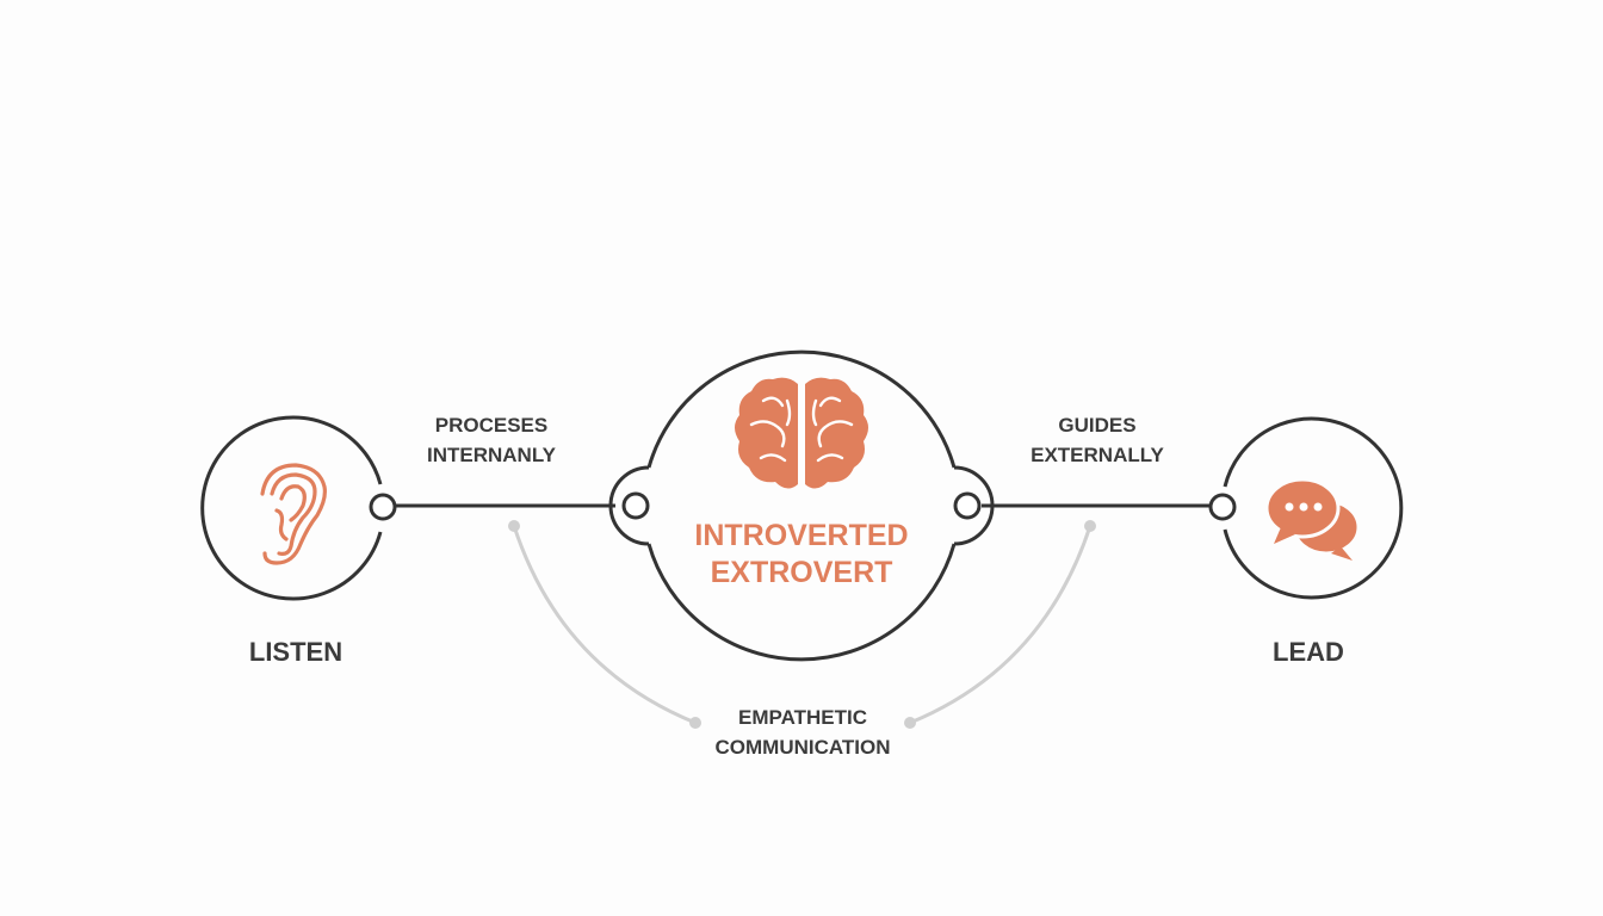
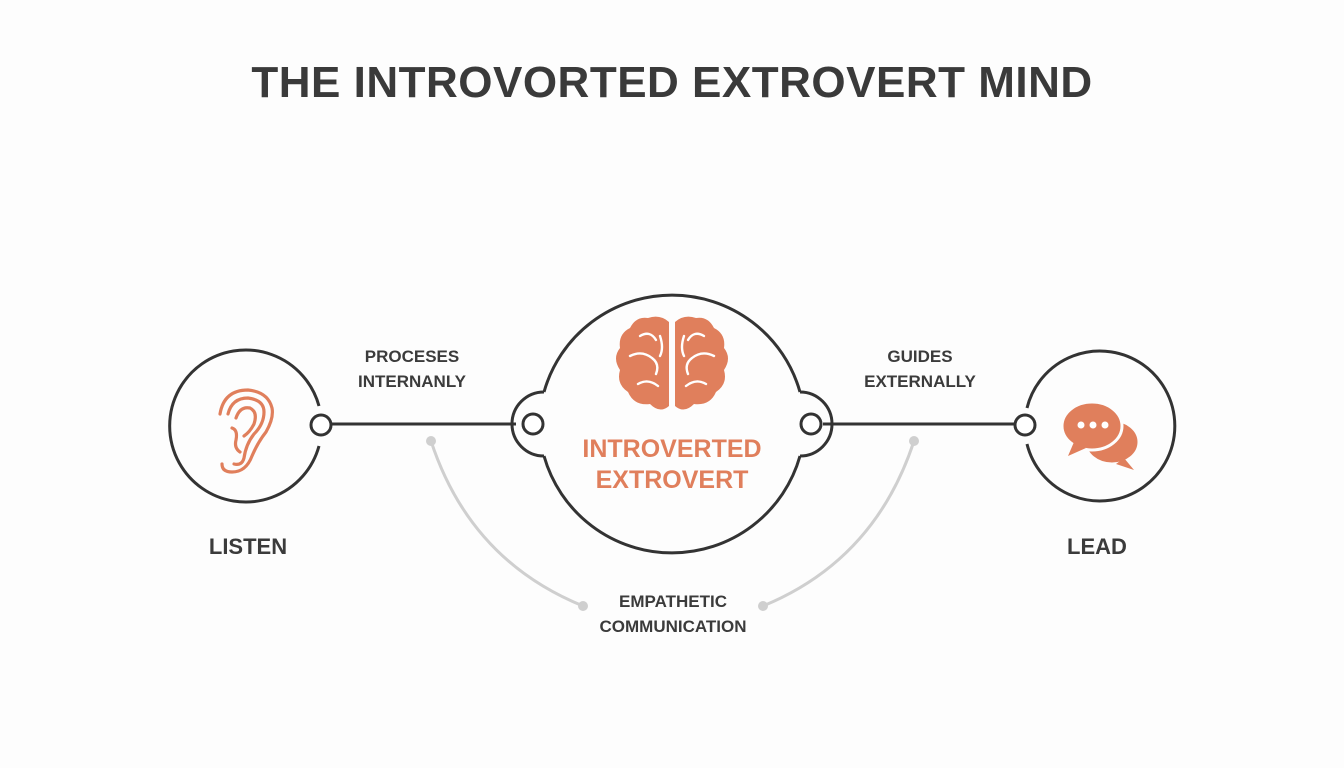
+ THE INTROVORTED EXTROVERT MIND
  PROCESES
  INTERNANLY
  GUIDES
  EXTERNALLY
  EMPATHETIC
  COMMUNICATION
  INTROVERTED
  EXTROVERT
  LISTEN
  LEAD
